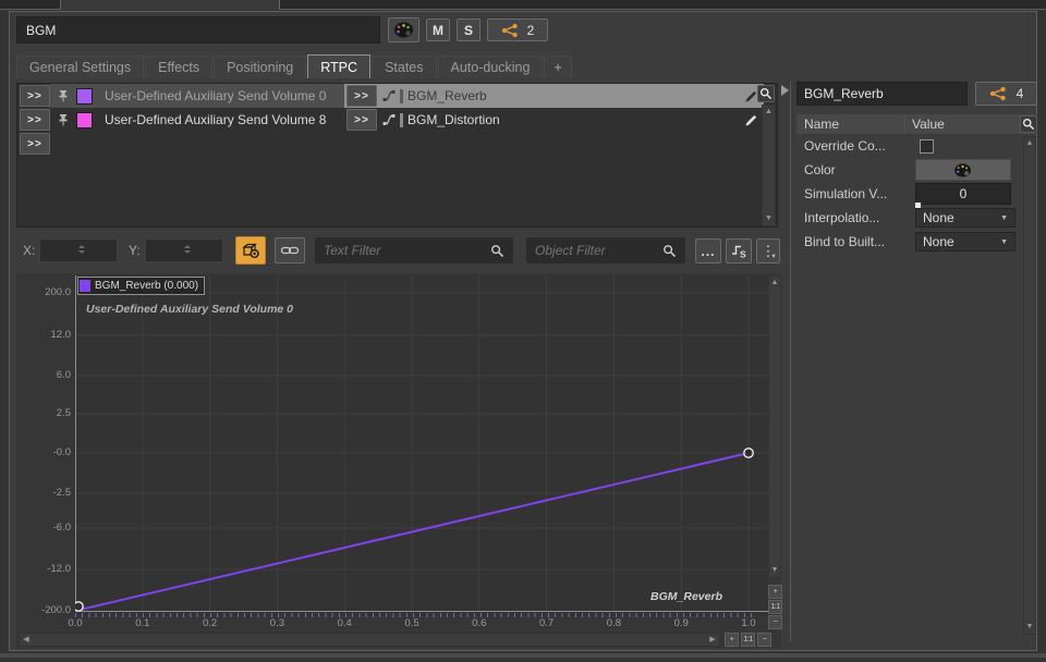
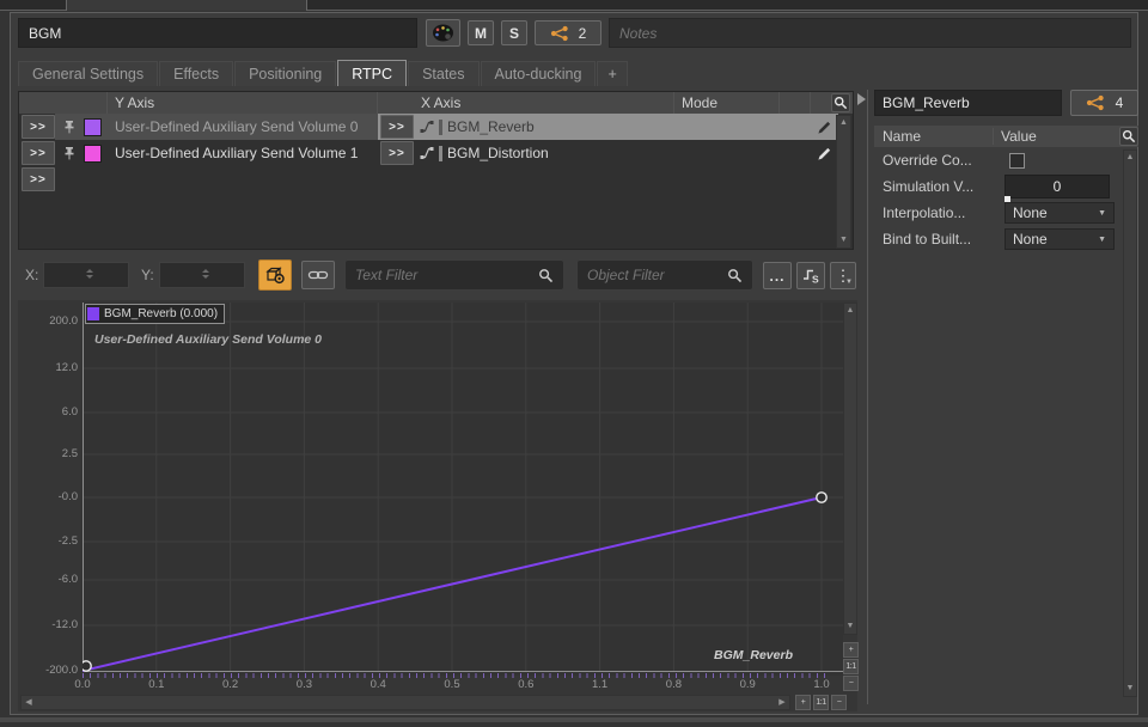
  BGM
  M
  S
  2
+ Notes
  General Settings
  Effects
  Positioning
  RTPC
  States
  Auto-ducking
  +
+ Y Axis
+ X Axis
+ Mode
  >>
  User-Defined Auxiliary Send Volume 0
  >>
  BGM_Reverb
  >>
- User-Defined Auxiliary Send Volume 8
+ User-Defined Auxiliary Send Volume 1
  >>
  BGM_Distortion
  >>
  X:
  Y:
  Text Filter
  Object Filter
  ...
  S
  ⋮
  200.0
  12.0
  6.0
  2.5
  -0.0
  -2.5
  -6.0
  -12.0
  -200.0
  0.0
  0.1
  0.2
  0.3
  0.4
  0.5
  0.6
- 0.7
+ 1.1
  0.8
  0.9
  1.0
  BGM_Reverb (0.000)
  User-Defined Auxiliary Send Volume 0
  BGM_Reverb
  BGM_Reverb
  4
  Name
  Value
  Override Co...
- Color
  Simulation V...
  0
  Interpolatio...
  None
  Bind to Built...
  None
